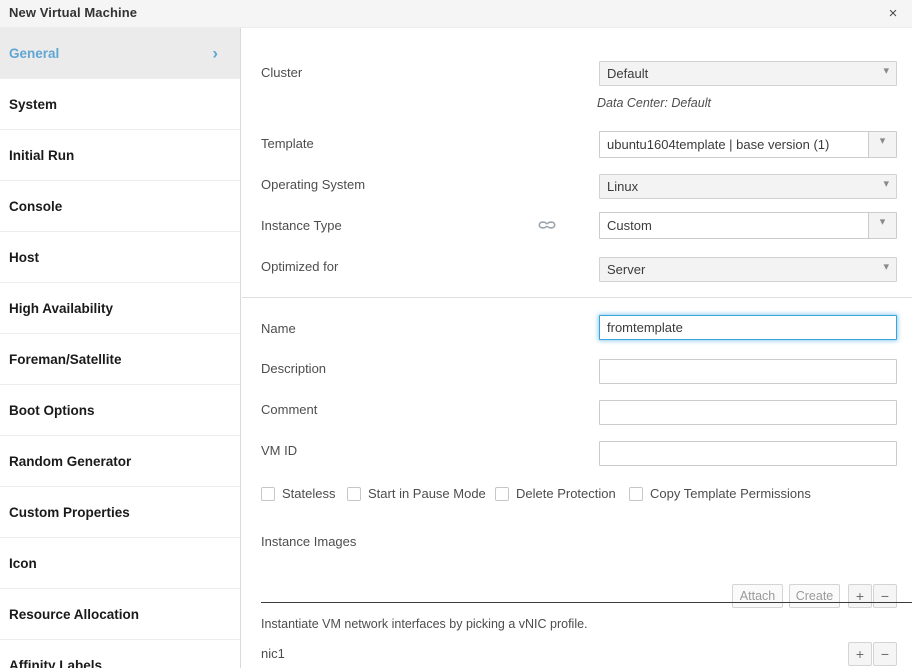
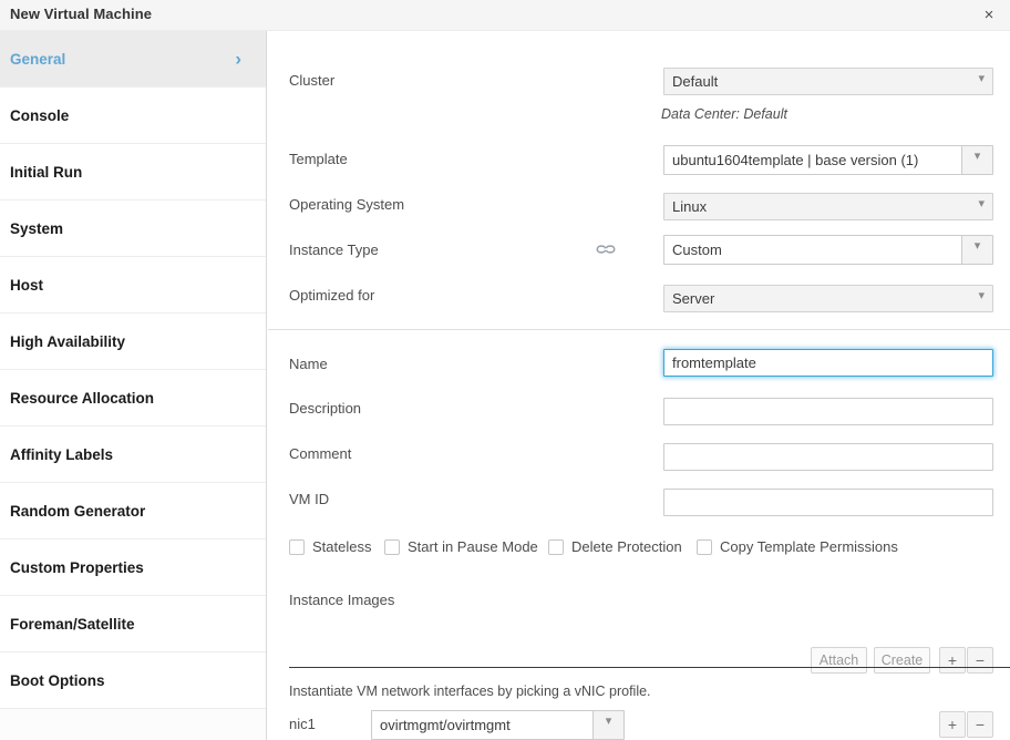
  New Virtual Machine
  ×
  General
  ›
- System
+ Console
  Initial Run
- Console
+ System
  Host
  High Availability
- Foreman/Satellite
+ Resource Allocation
- Boot Options
+ Affinity Labels
  Random Generator
  Custom Properties
- Icon
- Resource Allocation
+ Foreman/Satellite
- Affinity Labels
+ Boot Options
  Cluster
  Default
  ▾
  Data Center: Default
  Template
  ubuntu1604template | base version (1)
  Operating System
  Linux
  ▾
  Instance Type
  Custom
  Optimized for
  Server
  ▾
  Name
  fromtemplate
  Description
  Comment
  VM ID
  Stateless
  Start in Pause Mode
  Delete Protection
  Copy Template Permissions
  Instance Images
  Attach
  Create
  +
  −
  Instantiate VM network interfaces by picking a vNIC profile.
  nic1
+ ovirtmgmt/ovirtmgmt
  +
  −
